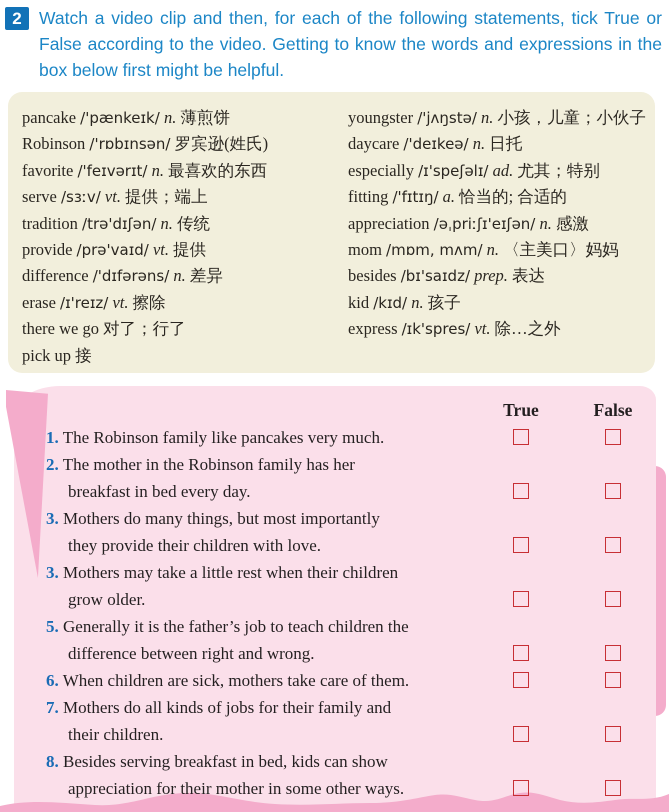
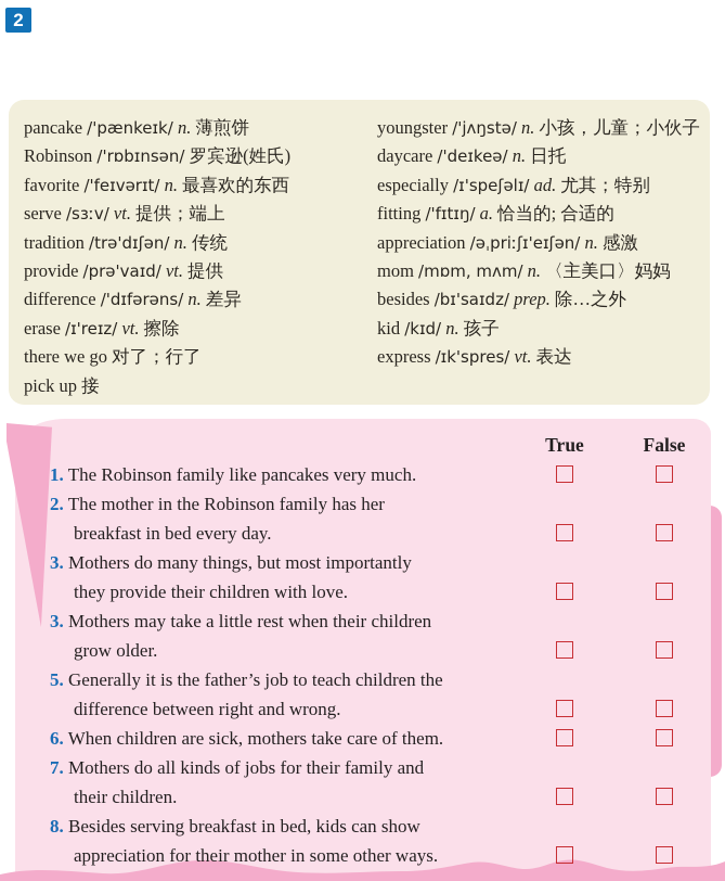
  2
- Watch a video clip and then, for each of the following statements, tick True or False according to the video. Getting to know the words and expressions in the box below first might be helpful.
  pancake /'pænkeɪk/ n. 薄煎饼
  Robinson /'rɒbɪnsən/ 罗宾逊(姓氏)
  favorite /'feɪvərɪt/ n. 最喜欢的东西
  serve /sɜːv/ vt. 提供；端上
  tradition /trə'dɪʃən/ n. 传统
  provide /prə'vaɪd/ vt. 提供
  difference /'dɪfərəns/ n. 差异
  erase /ɪ'reɪz/ vt. 擦除
  there we go 对了；行了
  pick up 接
  youngster /'jʌŋstə/ n. 小孩，儿童；小伙子
  daycare /'deɪkeə/ n. 日托
  especially /ɪ'speʃəlɪ/ ad. 尤其；特别
  fitting /'fɪtɪŋ/ a. 恰当的; 合适的
  appreciation /əˌpriːʃɪ'eɪʃən/ n. 感激
  mom /mɒm, mʌm/ n. 〈主美口〉妈妈
- besides /bɪ'saɪdz/ prep. 表达
+ besides /bɪ'saɪdz/ prep. 除…之外
  kid /kɪd/ n. 孩子
- express /ɪk'spres/ vt. 除…之外
+ express /ɪk'spres/ vt. 表达
  True
  False
  1. The Robinson family like pancakes very much.
  2. The mother in the Robinson family has her
  breakfast in bed every day.
  3. Mothers do many things, but most importantly
  they provide their children with love.
  3. Mothers may take a little rest when their children
  grow older.
  5. Generally it is the father’s job to teach children the
  difference between right and wrong.
  6. When children are sick, mothers take care of them.
  7. Mothers do all kinds of jobs for their family and
  their children.
  8. Besides serving breakfast in bed, kids can show
  appreciation for their mother in some other ways.
